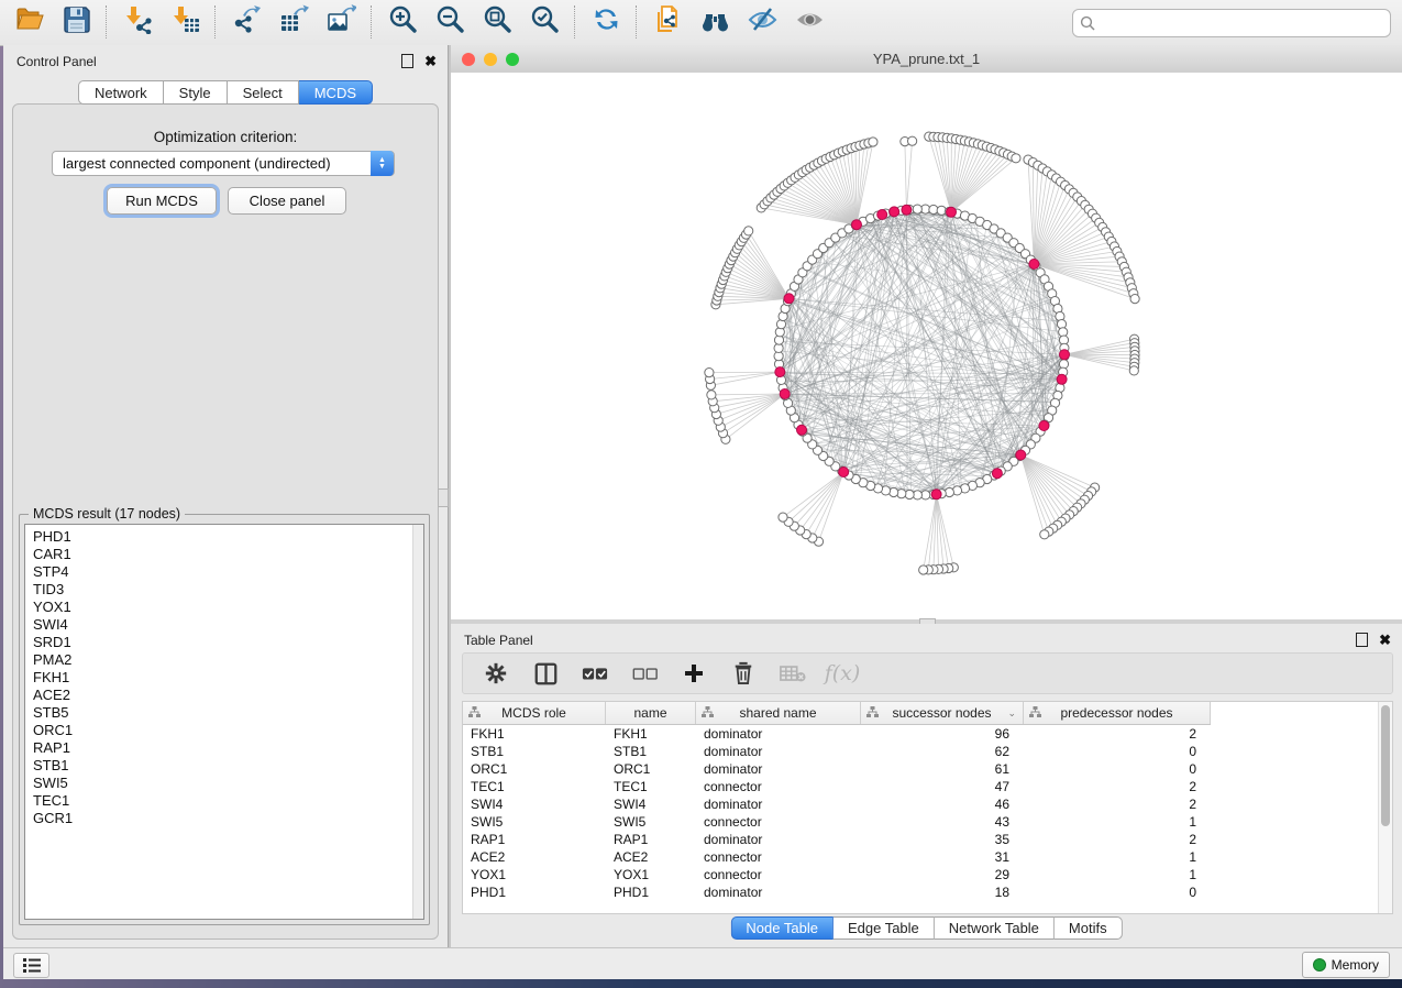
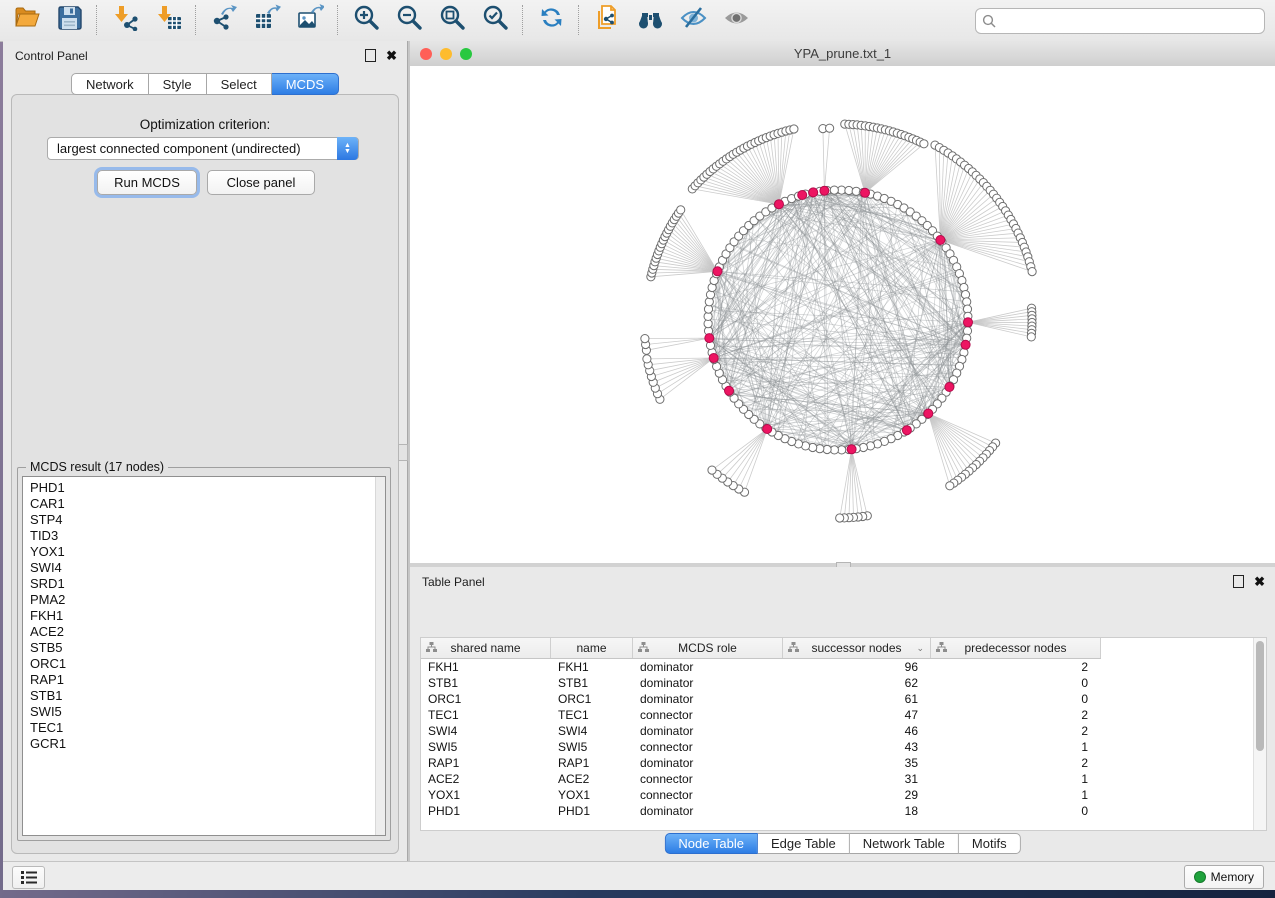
  Control Panel
  ✖
  Network
  Style
  Select
  MCDS
  Optimization criterion:
  largest connected component (undirected)
  Run MCDS
  Close panel
  MCDS result (17 nodes)
  PHD1
  CAR1
  STP4
  TID3
  YOX1
  SWI4
  SRD1
  PMA2
  FKH1
  ACE2
  STB5
  ORC1
  RAP1
  STB1
  SWI5
  TEC1
  GCR1
  YPA_prune.txt_1
  Table Panel
  ✖
- f(x)
- MCDS role
+ shared name
  name
- shared name
+ MCDS role
  successor nodes
  ⌄
  predecessor nodes
  FKH1
  FKH1
  dominator
  96
  2
  STB1
  STB1
  dominator
  62
  0
  ORC1
  ORC1
  dominator
  61
  0
  TEC1
  TEC1
  connector
  47
  2
  SWI4
  SWI4
  dominator
  46
  2
  SWI5
  SWI5
  connector
  43
  1
  RAP1
  RAP1
  dominator
  35
  2
  ACE2
  ACE2
  connector
  31
  1
  YOX1
  YOX1
  connector
  29
  1
  PHD1
  PHD1
  dominator
  18
  0
  Node Table
  Edge Table
  Network Table
  Motifs
  Memory
